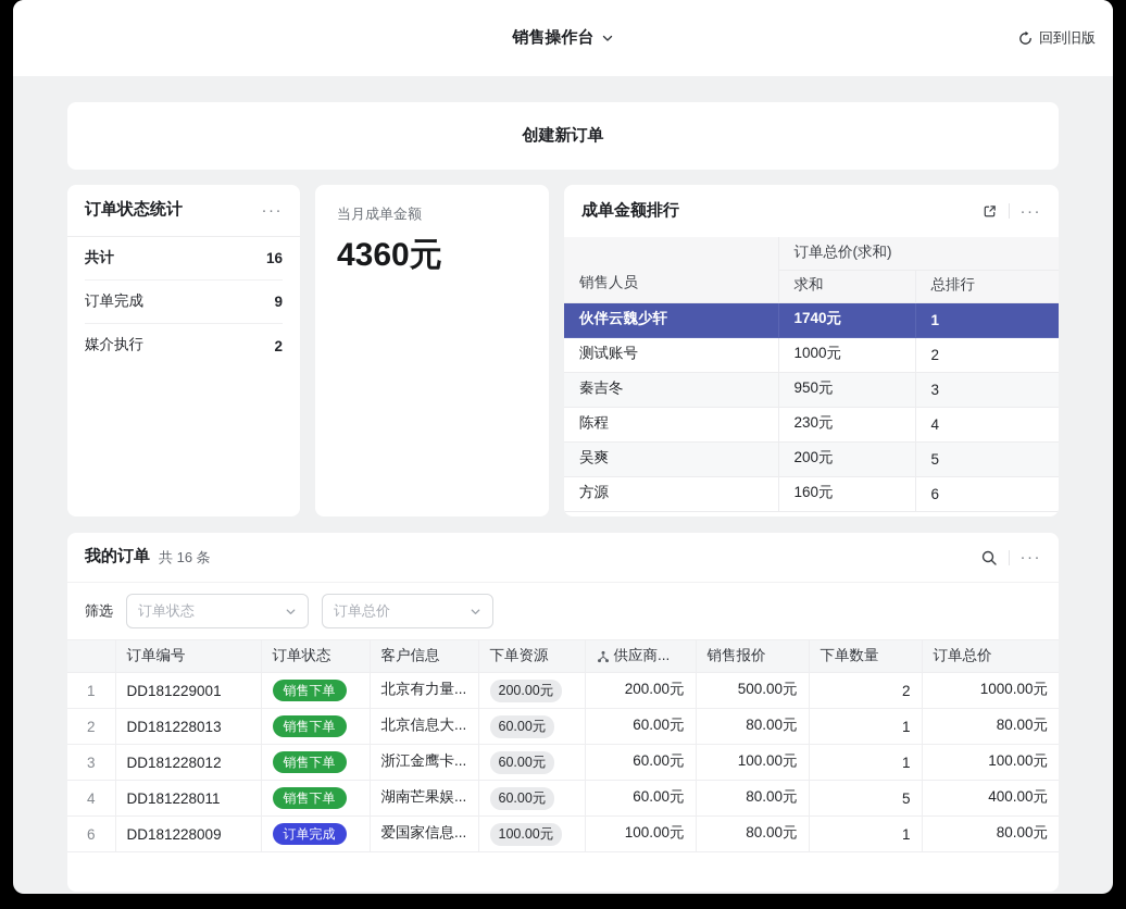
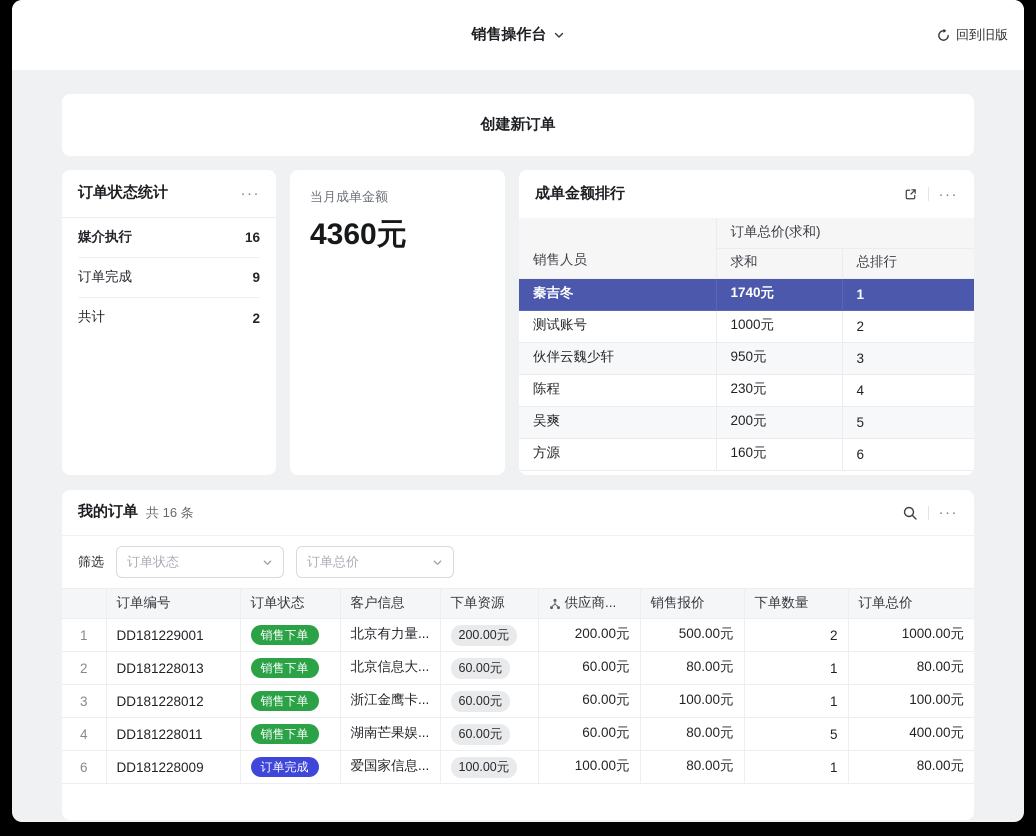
  销售操作台
  回到旧版
  创建新订单
  订单状态统计
  ···
- 共计
+ 媒介执行
  16
  订单完成
  9
- 媒介执行
+ 共计
  2
  当月成单金额
  4360元
  成单金额排行
  ···
  销售人员	订单总价(求和)
  求和	总排行
- 伙伴云魏少轩	1740元	1
+ 秦吉冬	1740元	1
  测试账号	1000元	2
- 秦吉冬	950元	3
+ 伙伴云魏少轩	950元	3
  陈程	230元	4
  吴爽	200元	5
  方源	160元	6
  我的订单
  共 16 条
  ···
  筛选
  订单状态
  订单总价
  	订单编号	订单状态	客户信息	下单资源	供应商...	销售报价	下单数量	订单总价
  1	DD181229001	销售下单	北京有力量...	200.00元	200.00元	500.00元	2	1000.00元
  2	DD181228013	销售下单	北京信息大...	60.00元	60.00元	80.00元	1	80.00元
  3	DD181228012	销售下单	浙江金鹰卡...	60.00元	60.00元	100.00元	1	100.00元
  4	DD181228011	销售下单	湖南芒果娱...	60.00元	60.00元	80.00元	5	400.00元
  6	DD181228009	订单完成	爱国家信息...	100.00元	100.00元	80.00元	1	80.00元
